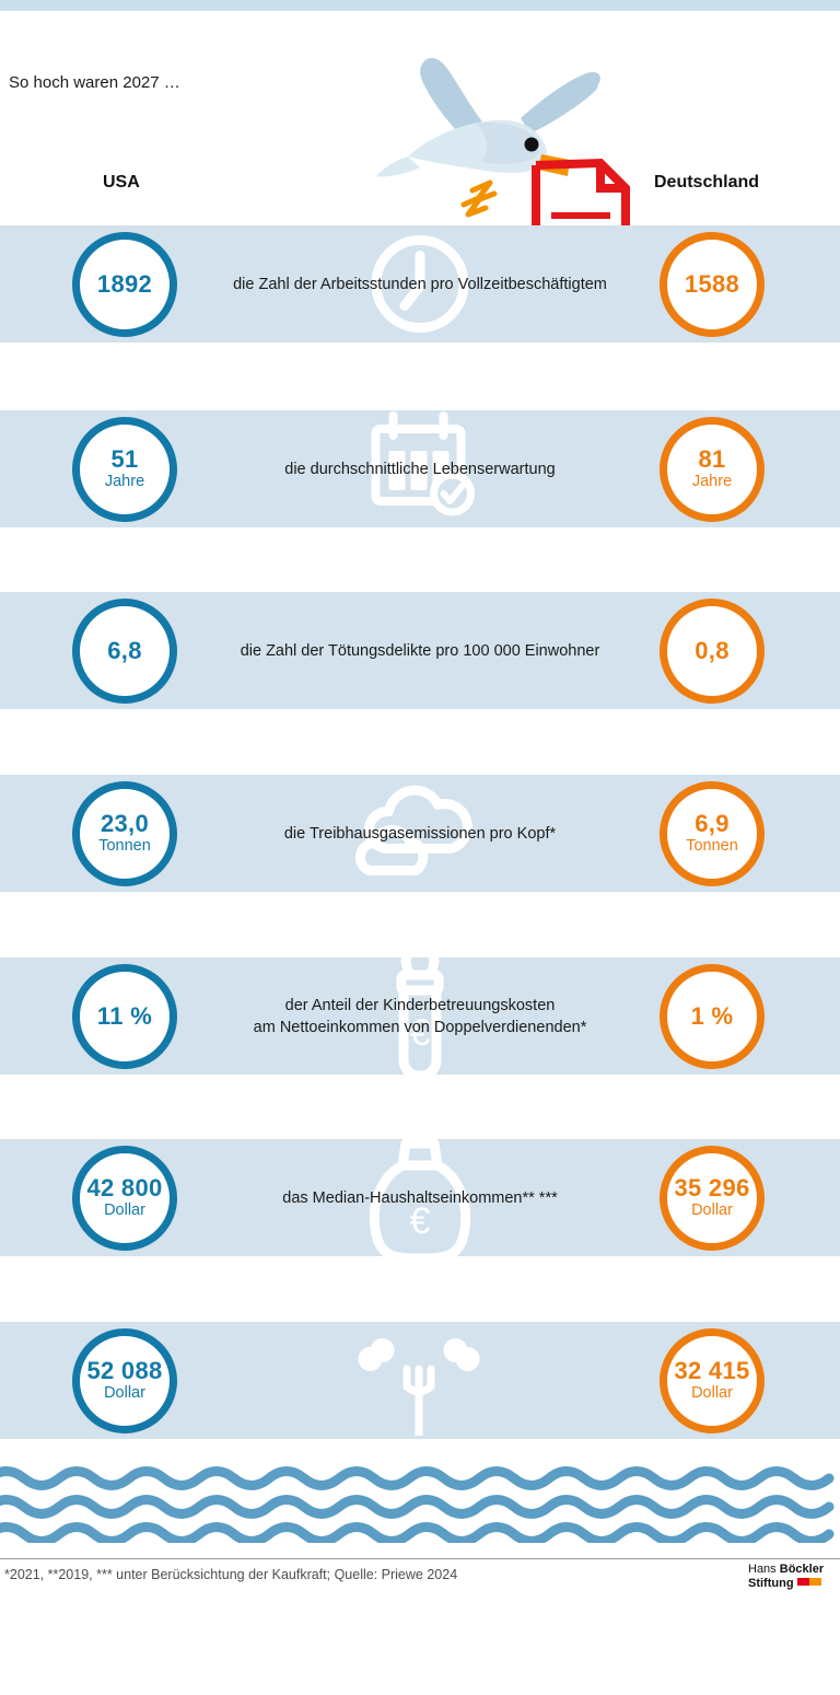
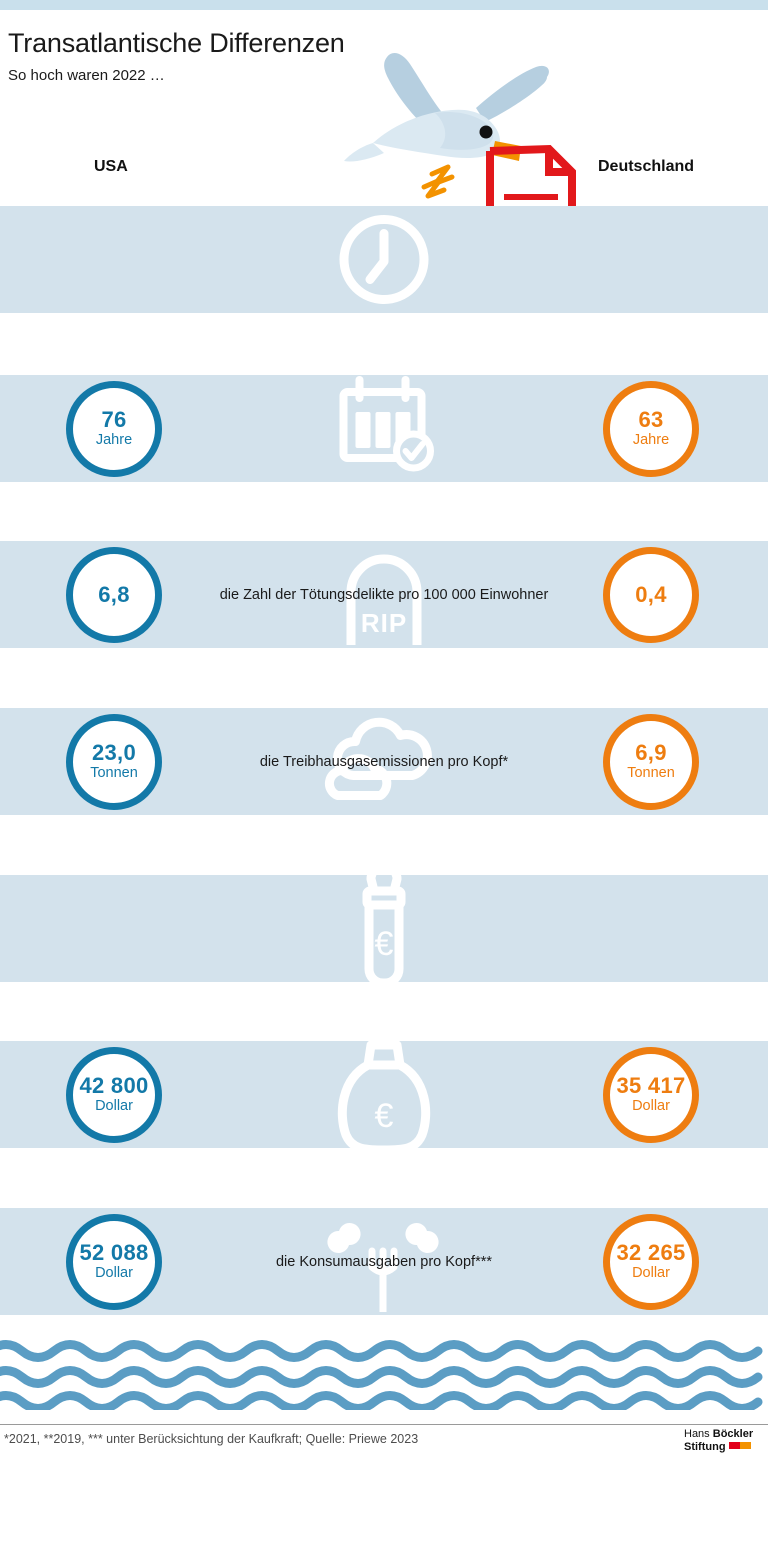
+ Transatlantische Differenzen
- So hoch waren 2027 …
+ So hoch waren 2022 …
  USA
  Deutschland
- die Zahl der Arbeitsstunden pro Vollzeitbeschäftigtem
- 1892
- 1588
- die durchschnittliche Lebenserwartung
- 51
+ 76
  Jahre
- 81
+ 63
  Jahre
+ RIP
  die Zahl der Tötungsdelikte pro 100 000 Einwohner
  6,8
- 0,8
+ 0,4
  die Treibhausgasemissionen pro Kopf*
  23,0
  Tonnen
  6,9
  Tonnen
  €
- der Anteil der Kinderbetreuungskosten
- am Nettoeinkommen von Doppelverdienenden*
- 11 %
- 1 %
  €
- das Median-Haushaltseinkommen** ***
  42 800
  Dollar
- 35 296
+ 35 417
  Dollar
+ die Konsumausgaben pro Kopf***
  52 088
  Dollar
- 32 415
+ 32 265
  Dollar
- *2021, **2019, *** unter Berücksichtung der Kaufkraft; Quelle: Priewe 2024
+ *2021, **2019, *** unter Berücksichtung der Kaufkraft; Quelle: Priewe 2023
  Hans Böckler
  Stiftung
